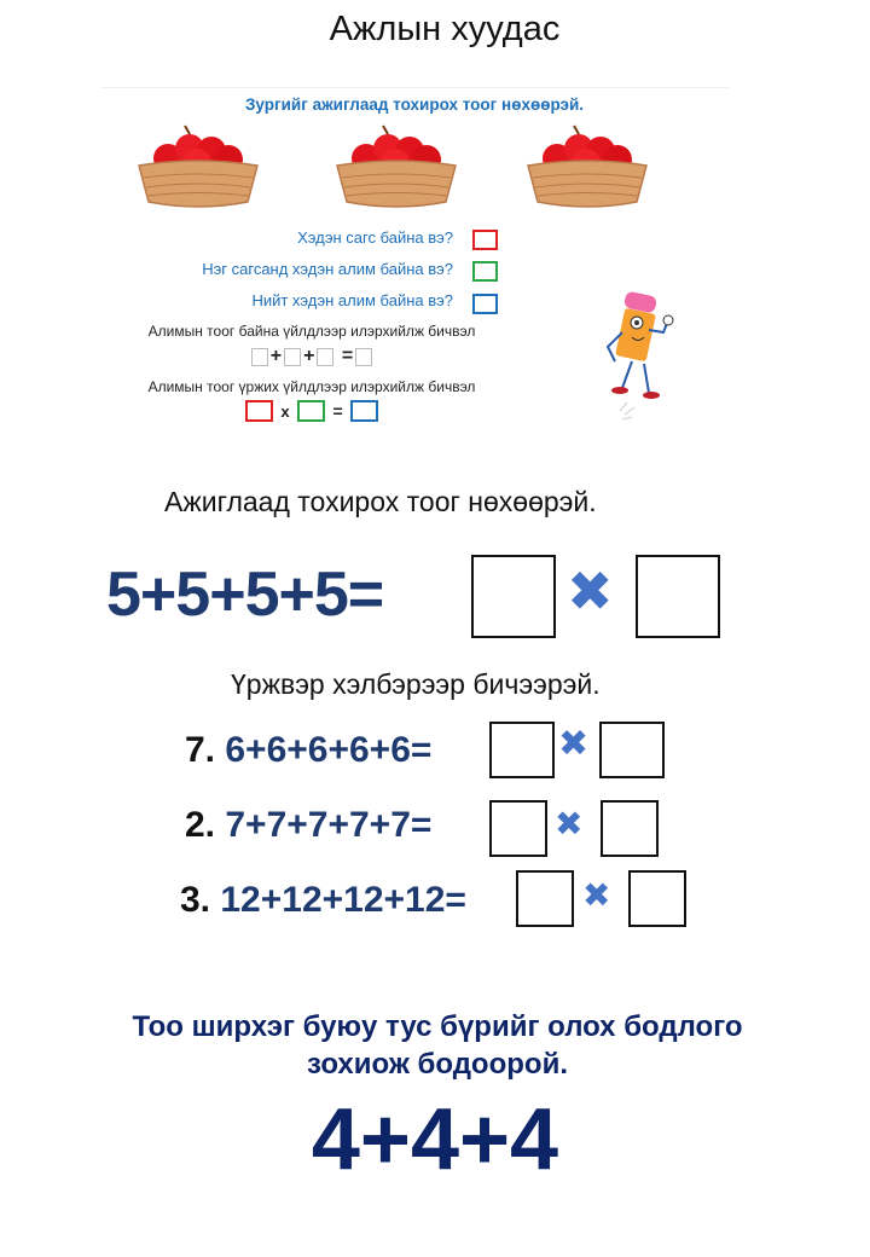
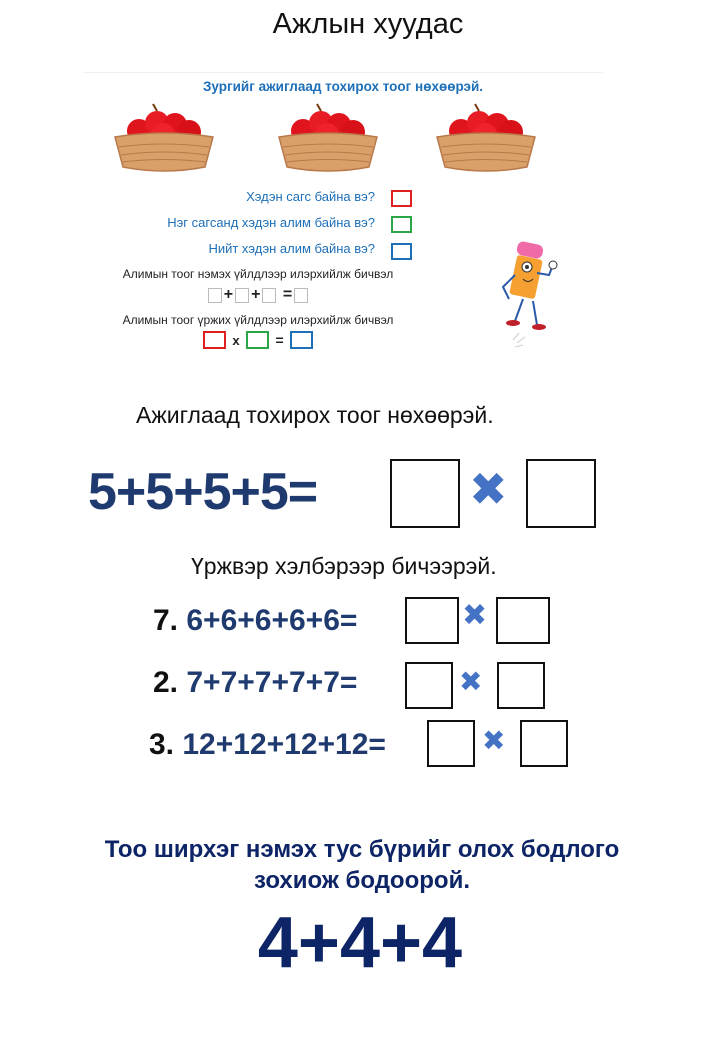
  Ажлын хуудас
  Зургийг ажиглаад тохирох тоог нөхөөрэй.
  Хэдэн сагс байна вэ?
  Нэг сагсанд хэдэн алим байна вэ?
  Нийт хэдэн алим байна вэ?
- Алимын тоог байна үйлдлээр илэрхийлж бичвэл
+ Алимын тоог нэмэх үйлдлээр илэрхийлж бичвэл
  + + =
  Алимын тоог үржих үйлдлээр илэрхийлж бичвэл
  x =
  Ажиглаад тохирох тоог нөхөөрэй.
  5+5+5+5=
  ✖
  Үржвэр хэлбэрээр бичээрэй.
  7. 6+6+6+6+6=
  ✖
  2. 7+7+7+7+7=
  ✖
  3. 12+12+12+12=
  ✖
- Тоо ширхэг буюу тус бүрийг олох бодлого
+ Тоо ширхэг нэмэх тус бүрийг олох бодлого
  зохиож бодоорой.
  4+4+4
